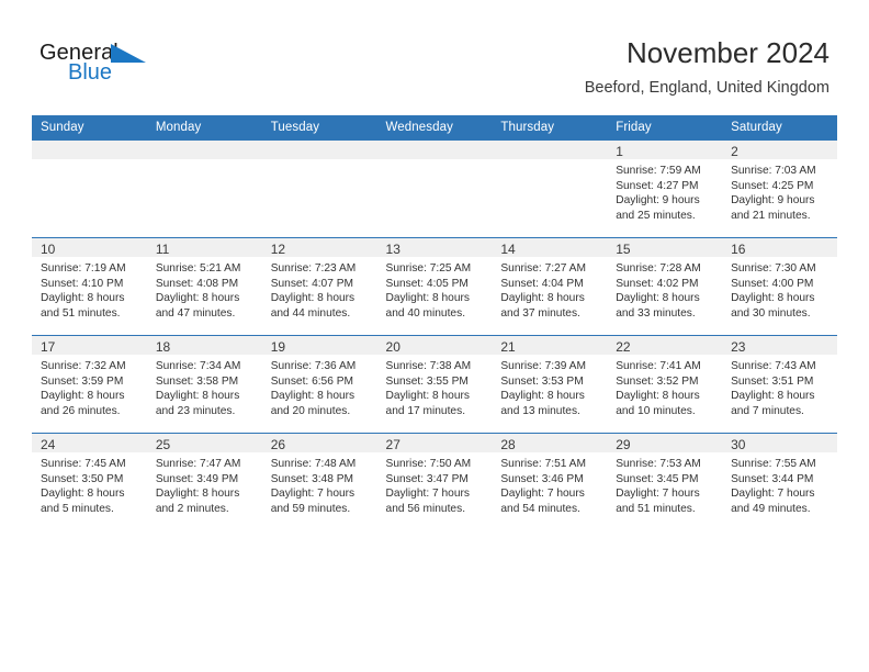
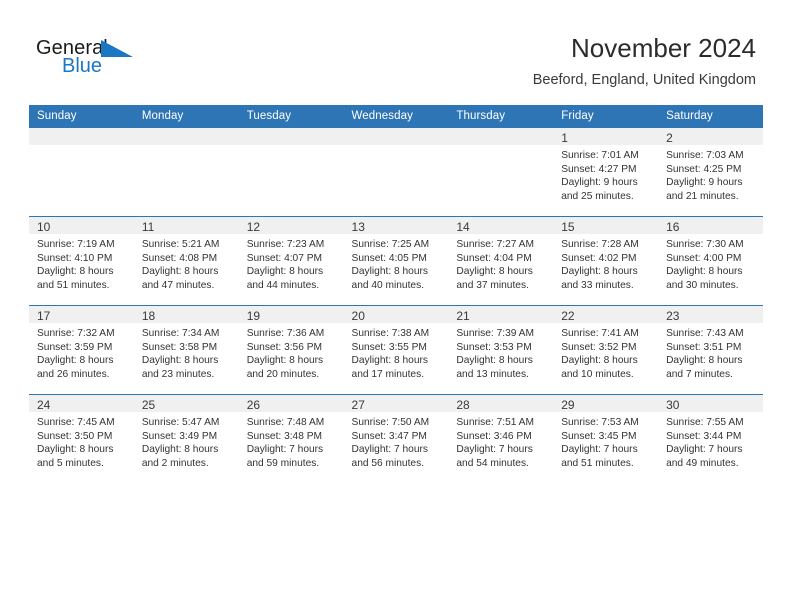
  Genera
  Blue
  November 2024
  Beeford, England, United Kingdom
  Sunday	Monday	Tuesday	Wednesday	Thursday	Friday	Saturday
- 					1Sunrise: 7:59 AMSunset: 4:27 PMDaylight: 9 hoursand 25 minutes.	2Sunrise: 7:03 AMSunset: 4:25 PMDaylight: 9 hoursand 21 minutes.
+ 					1Sunrise: 7:01 AMSunset: 4:27 PMDaylight: 9 hoursand 25 minutes.	2Sunrise: 7:03 AMSunset: 4:25 PMDaylight: 9 hoursand 21 minutes.
  10Sunrise: 7:19 AMSunset: 4:10 PMDaylight: 8 hoursand 51 minutes.	11Sunrise: 5:21 AMSunset: 4:08 PMDaylight: 8 hoursand 47 minutes.	12Sunrise: 7:23 AMSunset: 4:07 PMDaylight: 8 hoursand 44 minutes.	13Sunrise: 7:25 AMSunset: 4:05 PMDaylight: 8 hoursand 40 minutes.	14Sunrise: 7:27 AMSunset: 4:04 PMDaylight: 8 hoursand 37 minutes.	15Sunrise: 7:28 AMSunset: 4:02 PMDaylight: 8 hoursand 33 minutes.	16Sunrise: 7:30 AMSunset: 4:00 PMDaylight: 8 hoursand 30 minutes.
- 17Sunrise: 7:32 AMSunset: 3:59 PMDaylight: 8 hoursand 26 minutes.	18Sunrise: 7:34 AMSunset: 3:58 PMDaylight: 8 hoursand 23 minutes.	19Sunrise: 7:36 AMSunset: 6:56 PMDaylight: 8 hoursand 20 minutes.	20Sunrise: 7:38 AMSunset: 3:55 PMDaylight: 8 hoursand 17 minutes.	21Sunrise: 7:39 AMSunset: 3:53 PMDaylight: 8 hoursand 13 minutes.	22Sunrise: 7:41 AMSunset: 3:52 PMDaylight: 8 hoursand 10 minutes.	23Sunrise: 7:43 AMSunset: 3:51 PMDaylight: 8 hoursand 7 minutes.
+ 17Sunrise: 7:32 AMSunset: 3:59 PMDaylight: 8 hoursand 26 minutes.	18Sunrise: 7:34 AMSunset: 3:58 PMDaylight: 8 hoursand 23 minutes.	19Sunrise: 7:36 AMSunset: 3:56 PMDaylight: 8 hoursand 20 minutes.	20Sunrise: 7:38 AMSunset: 3:55 PMDaylight: 8 hoursand 17 minutes.	21Sunrise: 7:39 AMSunset: 3:53 PMDaylight: 8 hoursand 13 minutes.	22Sunrise: 7:41 AMSunset: 3:52 PMDaylight: 8 hoursand 10 minutes.	23Sunrise: 7:43 AMSunset: 3:51 PMDaylight: 8 hoursand 7 minutes.
- 24Sunrise: 7:45 AMSunset: 3:50 PMDaylight: 8 hoursand 5 minutes.	25Sunrise: 7:47 AMSunset: 3:49 PMDaylight: 8 hoursand 2 minutes.	26Sunrise: 7:48 AMSunset: 3:48 PMDaylight: 7 hoursand 59 minutes.	27Sunrise: 7:50 AMSunset: 3:47 PMDaylight: 7 hoursand 56 minutes.	28Sunrise: 7:51 AMSunset: 3:46 PMDaylight: 7 hoursand 54 minutes.	29Sunrise: 7:53 AMSunset: 3:45 PMDaylight: 7 hoursand 51 minutes.	30Sunrise: 7:55 AMSunset: 3:44 PMDaylight: 7 hoursand 49 minutes.
+ 24Sunrise: 7:45 AMSunset: 3:50 PMDaylight: 8 hoursand 5 minutes.	25Sunrise: 5:47 AMSunset: 3:49 PMDaylight: 8 hoursand 2 minutes.	26Sunrise: 7:48 AMSunset: 3:48 PMDaylight: 7 hoursand 59 minutes.	27Sunrise: 7:50 AMSunset: 3:47 PMDaylight: 7 hoursand 56 minutes.	28Sunrise: 7:51 AMSunset: 3:46 PMDaylight: 7 hoursand 54 minutes.	29Sunrise: 7:53 AMSunset: 3:45 PMDaylight: 7 hoursand 51 minutes.	30Sunrise: 7:55 AMSunset: 3:44 PMDaylight: 7 hoursand 49 minutes.
